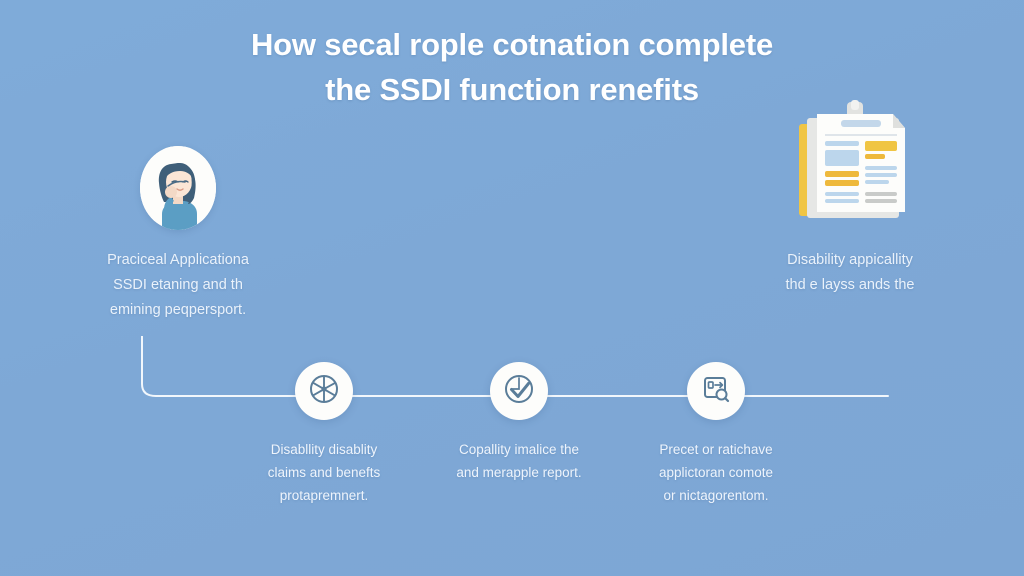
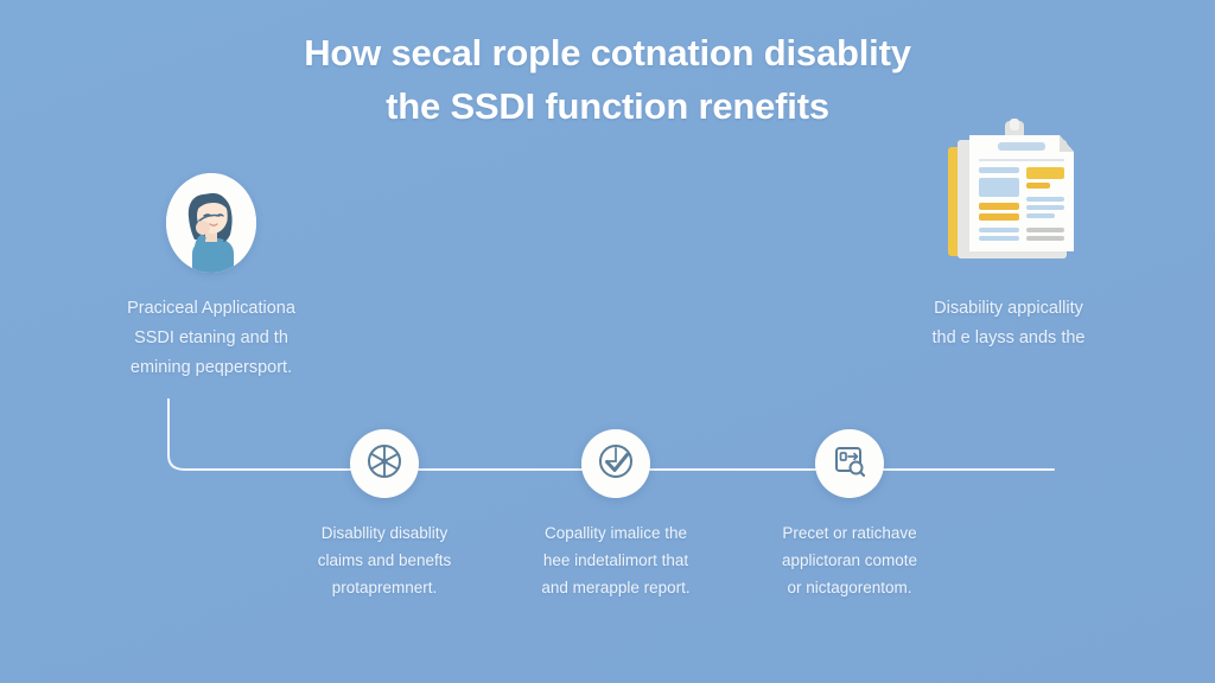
- How secal rople cotnation complete
+ How secal rople cotnation disablity
  the SSDI function renefits
  Praciceal Applicationa
  SSDI etaning and th
  emining peqpersport.
  Disability appicallity
  thd e layss ands the
  Disabllity disablity
  claims and benefts
  protapremnert.
  Copallity imalice the
+ hee indetalimort that
  and merapple report.
  Precet or ratichave
  applictoran comote
  or nictagorentom.
